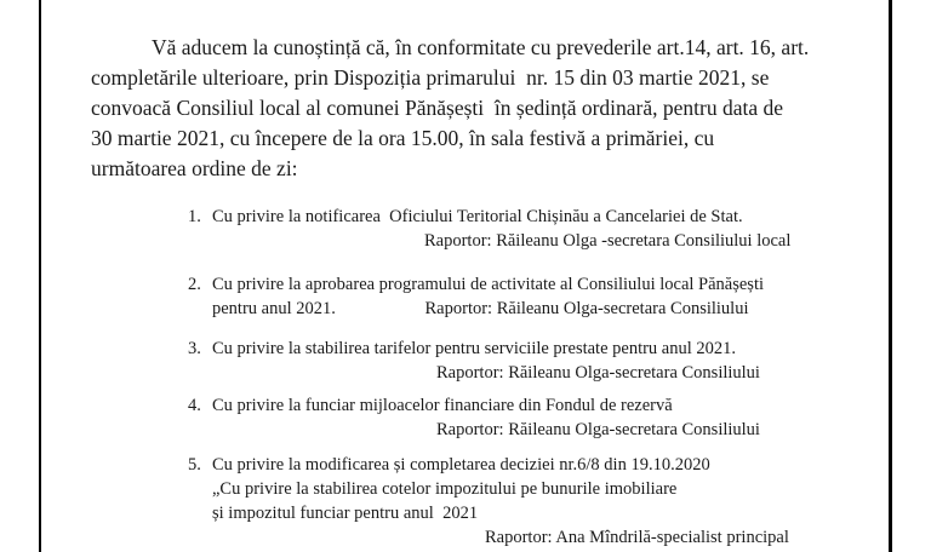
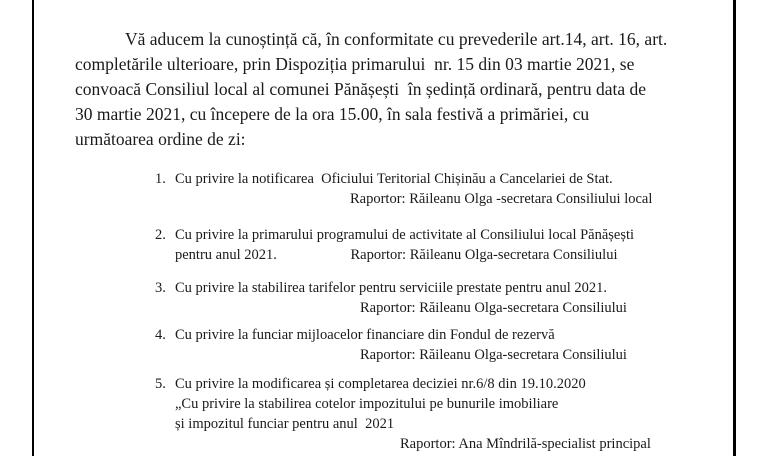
  Vă aducem la cunoștință că, în conformitate cu prevederile art.14, art. 16, art.
  completările ulterioare, prin Dispoziția primarului nr. 15 din 03 martie 2021, se
  convoacă Consiliul local al comunei Pănășești în ședință ordinară, pentru data de
  30 martie 2021, cu începere de la ora 15.00, în sala festivă a primăriei, cu
  următoarea ordine de zi:
  1.
  Cu privire la notificarea Oficiului Teritorial Chișinău a Cancelariei de Stat.
  Raportor: Răileanu Olga -secretara Consiliului local
  2.
- Cu privire la aprobarea programului de activitate al Consiliului local Pănășești
+ Cu privire la primarului programului de activitate al Consiliului local Pănășești
  pentru anul 2021. Raportor: Răileanu Olga-secretara Consiliului
  3.
  Cu privire la stabilirea tarifelor pentru serviciile prestate pentru anul 2021.
  Raportor: Răileanu Olga-secretara Consiliului
  4.
  Cu privire la funciar mijloacelor financiare din Fondul de rezervă
  Raportor: Răileanu Olga-secretara Consiliului
  5.
  Cu privire la modificarea și completarea deciziei nr.6/8 din 19.10.2020
  „Cu privire la stabilirea cotelor impozitului pe bunurile imobiliare
  și impozitul funciar pentru anul 2021
  Raportor: Ana Mîndrilă-specialist principal
